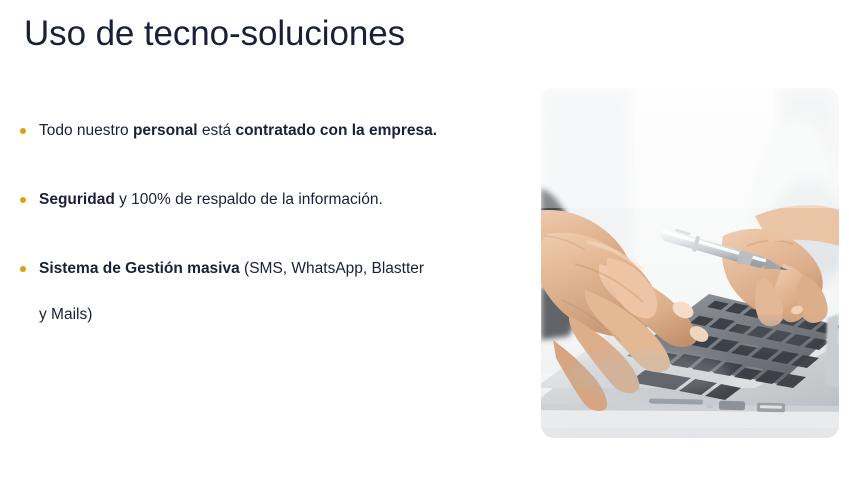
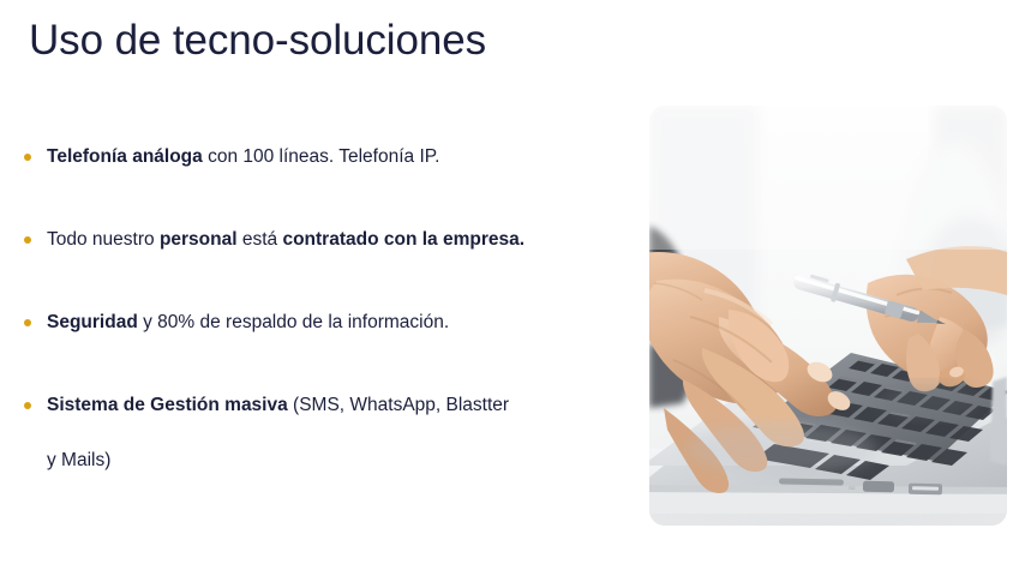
  Uso de tecno-soluciones
+ Telefonía análoga con 100 líneas. Telefonía IP.
  Todo nuestro personal está contratado con la empresa.
- Seguridad y 100% de respaldo de la información.
+ Seguridad y 80% de respaldo de la información.
  Sistema de Gestión masiva (SMS, WhatsApp, Blastter
  y Mails)
